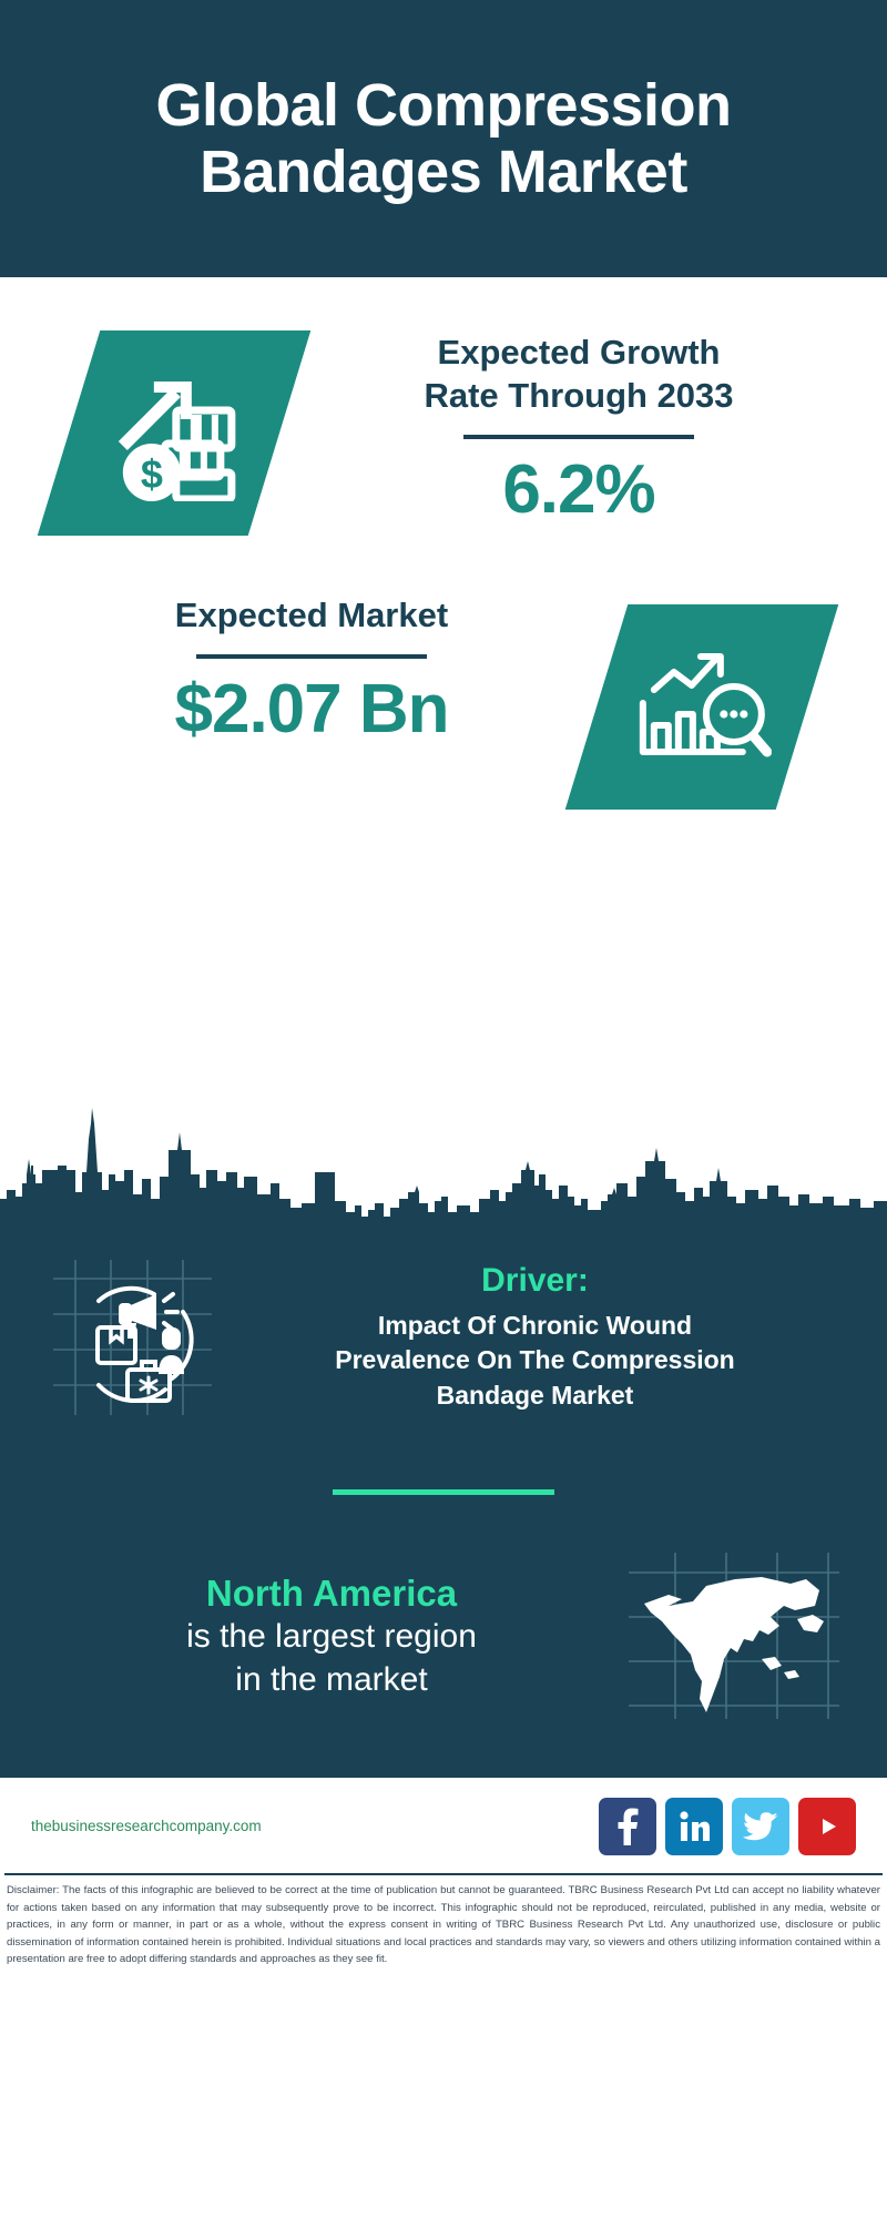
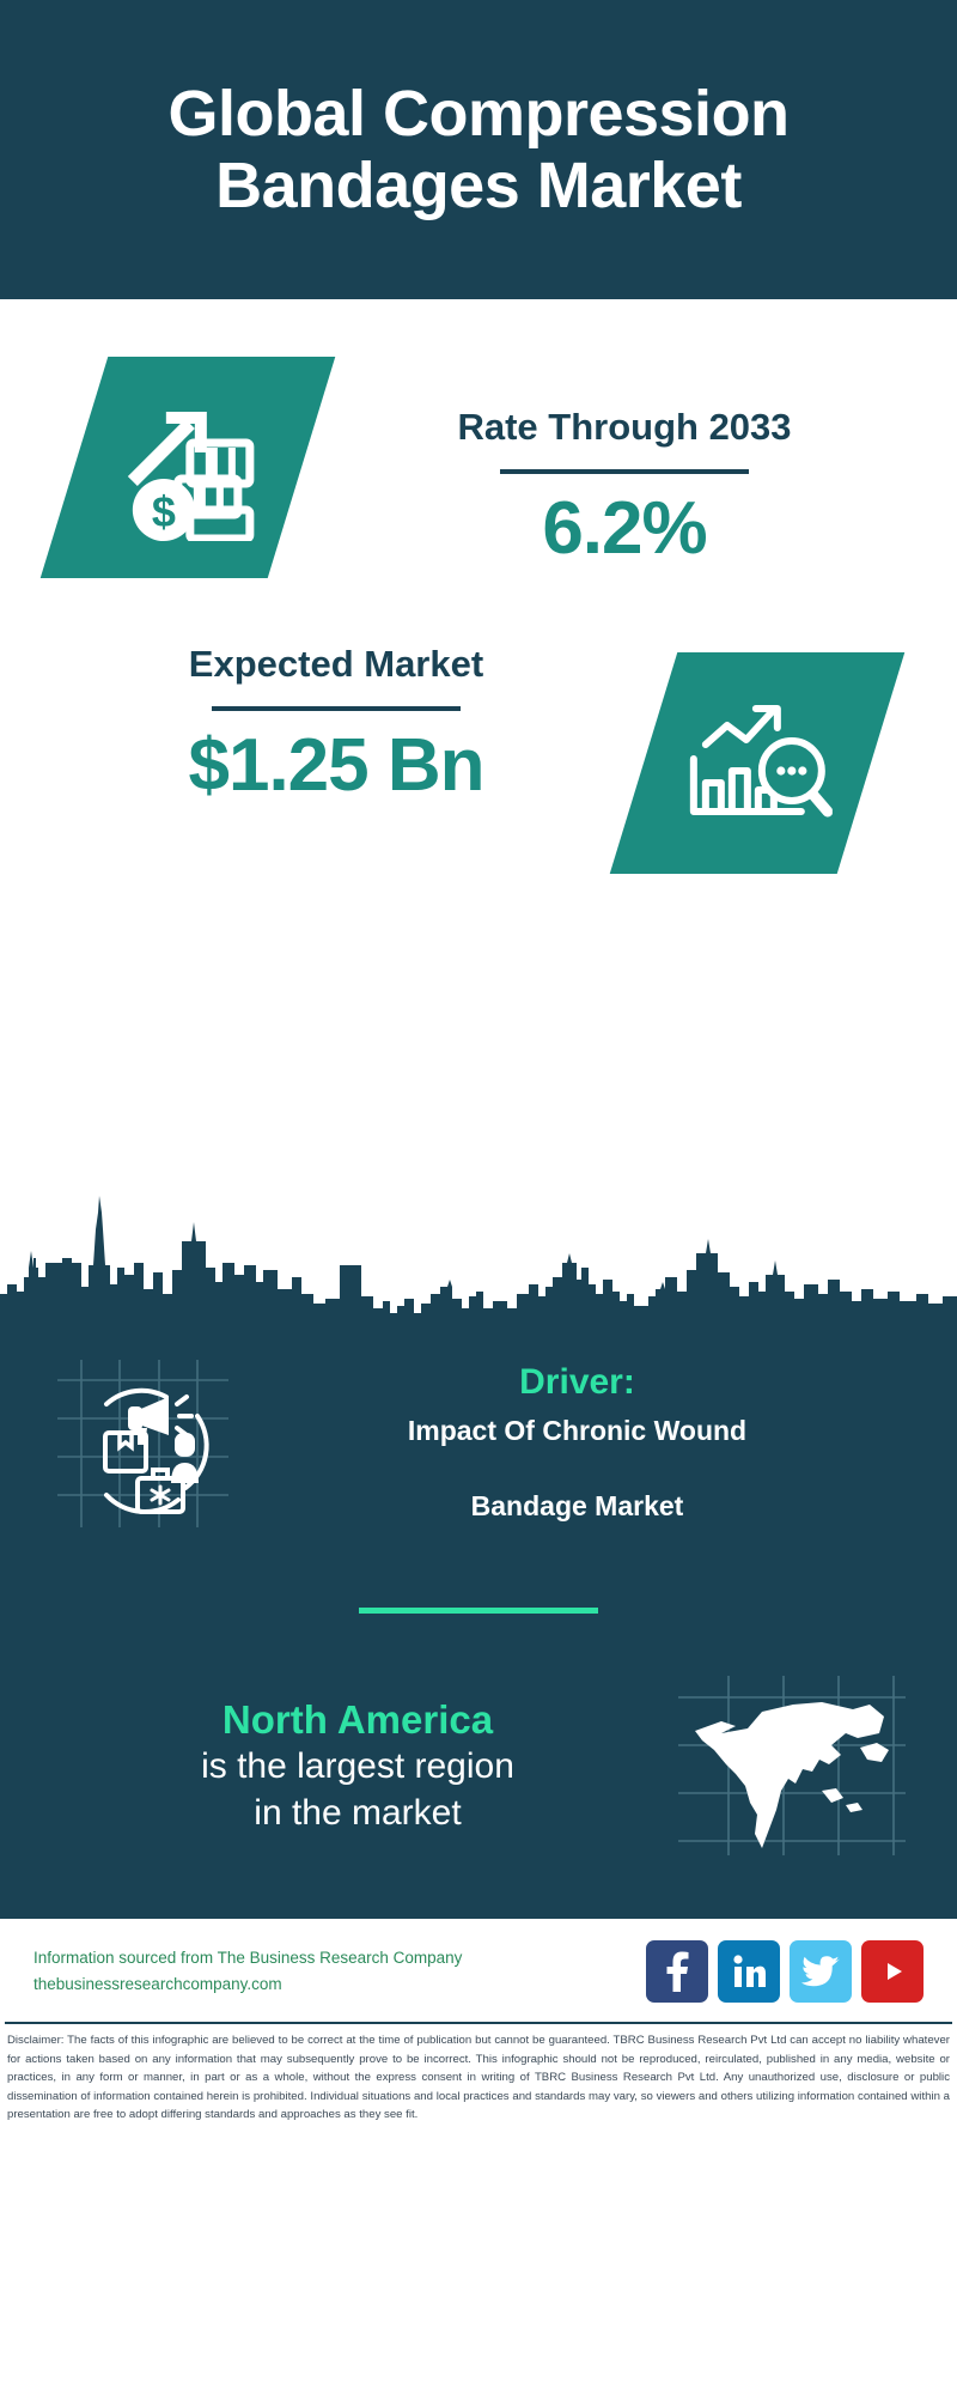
  Global Compression Bandages Market
- Expected Growth
  Rate Through 2033
  6.2%
  Expected Market
- $2.07 Bn
+ $1.25 Bn
  Driver:
  Impact Of Chronic Wound
- Prevalence On The Compression
  Bandage Market
  North America
  is the largest region
  in the market
+ Information sourced from The Business Research Company
  thebusinessresearchcompany.com
  Disclaimer: The facts of this infographic are believed to be correct at the time of publication but cannot be guaranteed. TBRC Business Research Pvt Ltd can accept no liability whatever for actions taken based on any information that may subsequently prove to be incorrect. This infographic should not be reproduced, reirculated, published in any media, website or practices, in any form or manner, in part or as a whole, without the express consent in writing of TBRC Business Research Pvt Ltd. Any unauthorized use, disclosure or public dissemination of information contained herein is prohibited. Individual situations and local practices and standards may vary, so viewers and others utilizing information contained within a presentation are free to adopt differing standards and approaches as they see fit.
